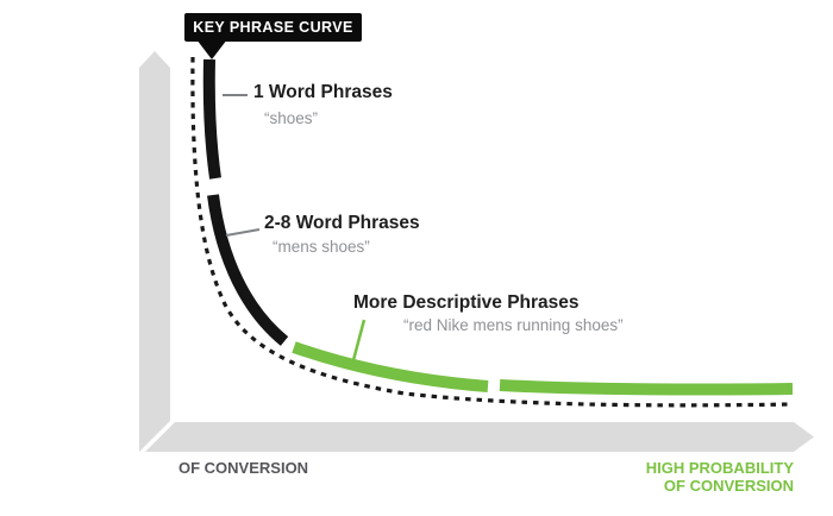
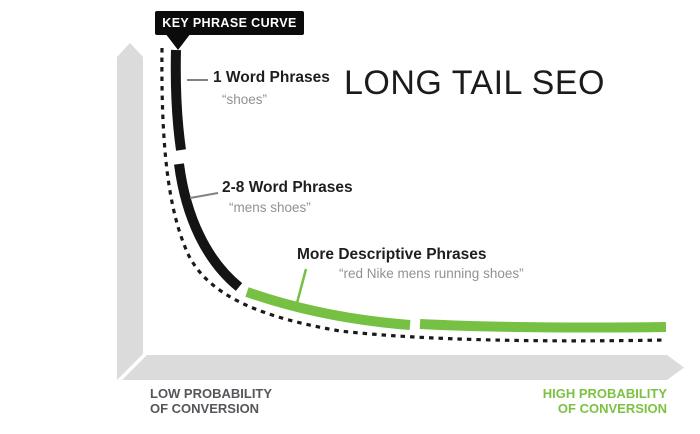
  KEY PHRASE CURVE
+ LONG TAIL SEO
+ LOW PROBABILITY
  OF CONVERSION
  HIGH PROBABILITY
  OF CONVERSION
  1 Word Phrases
  “shoes”
  2-8 Word Phrases
  “mens shoes”
  More Descriptive Phrases
  “red Nike mens running shoes”
